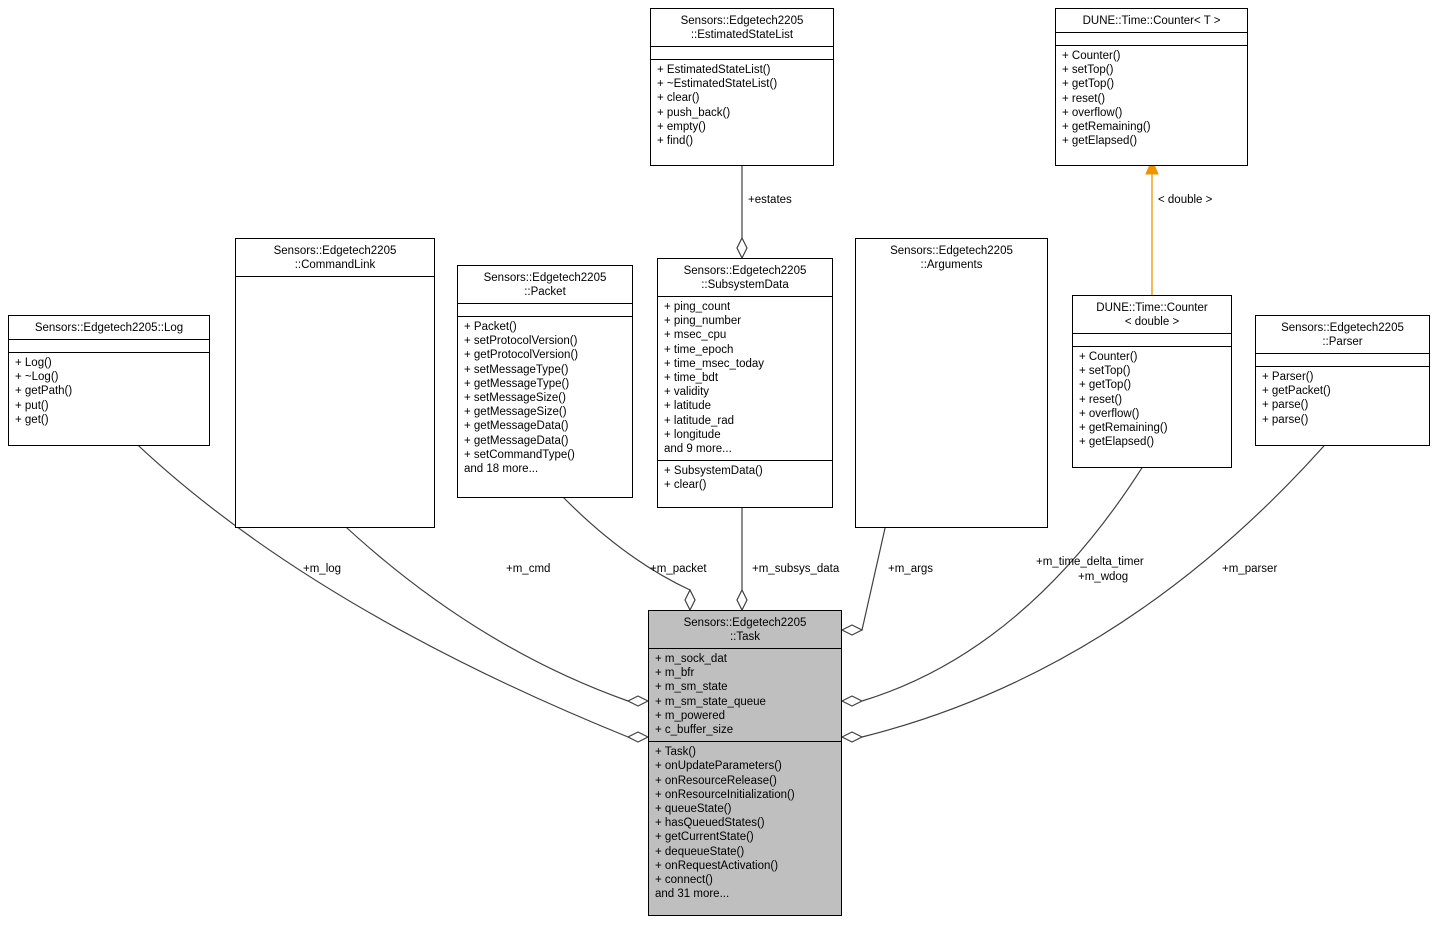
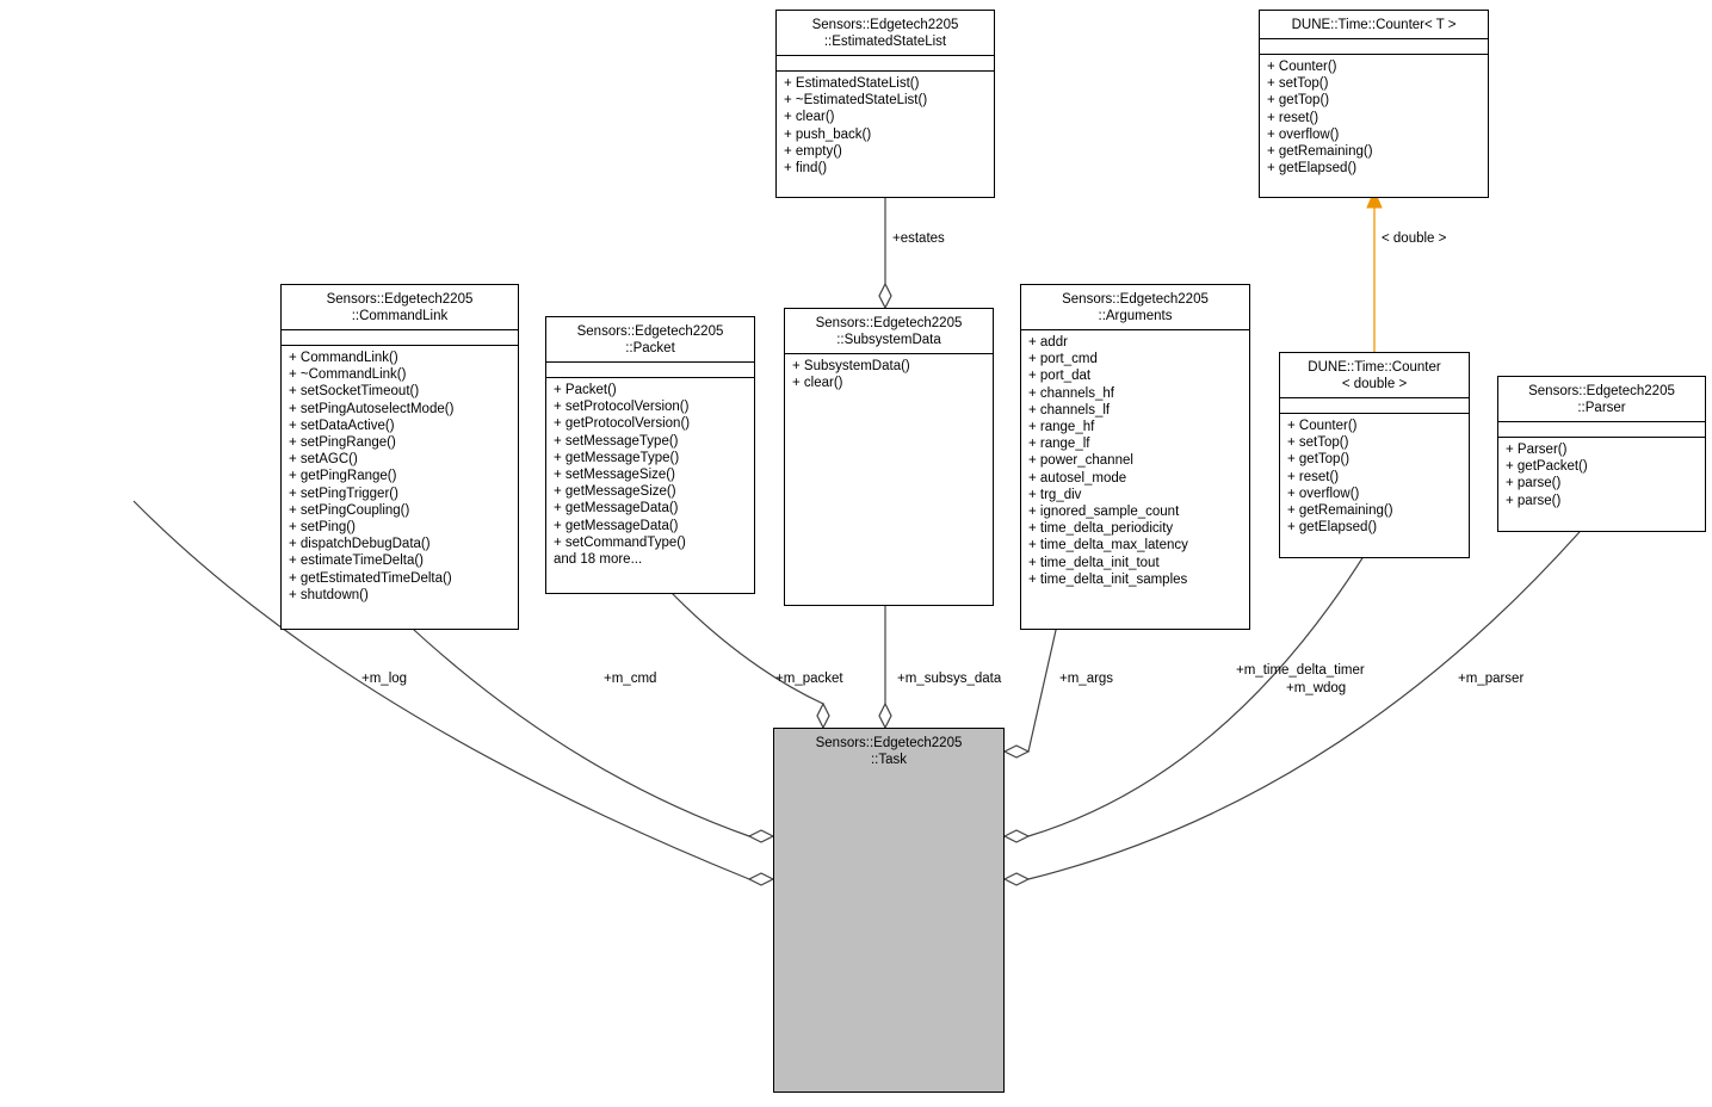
  Sensors::Edgetech2205
  ::EstimatedStateList
  + EstimatedStateList()
  + ~EstimatedStateList()
  + clear()
  + push_back()
  + empty()
  + find()
  DUNE::Time::Counter< T >
  + Counter()
  + setTop()
  + getTop()
  + reset()
  + overflow()
  + getRemaining()
  + getElapsed()
- Sensors::Edgetech2205::Log
- + Log()
- + ~Log()
- + getPath()
- + put()
- + get()
  Sensors::Edgetech2205
  ::CommandLink
+ + CommandLink()
+ + ~CommandLink()
+ + setSocketTimeout()
+ + setPingAutoselectMode()
+ + setDataActive()
+ + setPingRange()
+ + setAGC()
+ + getPingRange()
+ + setPingTrigger()
+ + setPingCoupling()
+ + setPing()
+ + dispatchDebugData()
+ + estimateTimeDelta()
+ + getEstimatedTimeDelta()
+ + shutdown()
  Sensors::Edgetech2205
  ::Packet
  + Packet()
  + setProtocolVersion()
  + getProtocolVersion()
  + setMessageType()
  + getMessageType()
  + setMessageSize()
  + getMessageSize()
  + getMessageData()
  + getMessageData()
  + setCommandType()
  and 18 more...
  Sensors::Edgetech2205
  ::SubsystemData
- + ping_count
- + ping_number
- + msec_cpu
- + time_epoch
- + time_msec_today
- + time_bdt
- + validity
- + latitude
- + latitude_rad
- + longitude
- and 9 more...
  + SubsystemData()
  + clear()
  Sensors::Edgetech2205
  ::Arguments
+ + addr
+ + port_cmd
+ + port_dat
+ + channels_hf
+ + channels_lf
+ + range_hf
+ + range_lf
+ + power_channel
+ + autosel_mode
+ + trg_div
+ + ignored_sample_count
+ + time_delta_periodicity
+ + time_delta_max_latency
+ + time_delta_init_tout
+ + time_delta_init_samples
  DUNE::Time::Counter
  < double >
  + Counter()
  + setTop()
  + getTop()
  + reset()
  + overflow()
  + getRemaining()
  + getElapsed()
  Sensors::Edgetech2205
  ::Parser
  + Parser()
  + getPacket()
  + parse()
  + parse()
  Sensors::Edgetech2205
  ::Task
- + m_sock_dat
- + m_bfr
- + m_sm_state
- + m_sm_state_queue
- + m_powered
- + c_buffer_size
- + Task()
- + onUpdateParameters()
- + onResourceRelease()
- + onResourceInitialization()
- + queueState()
- + hasQueuedStates()
- + getCurrentState()
- + dequeueState()
- + onRequestActivation()
- + connect()
- and 31 more...
  +estates
  < double >
  +m_log
  +m_cmd
  +m_packet
  +m_subsys_data
  +m_args
  +m_time_delta_timer
  +m_wdog
  +m_parser
